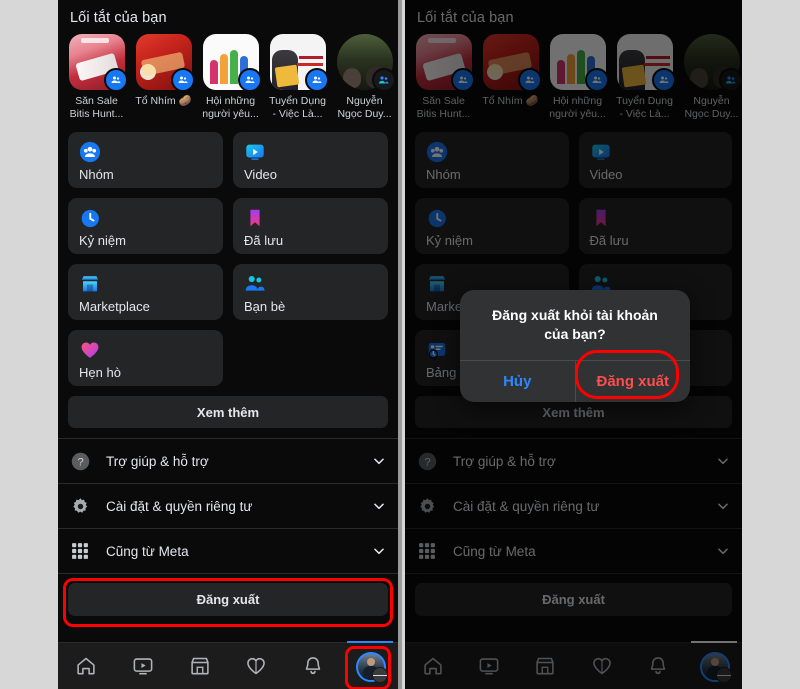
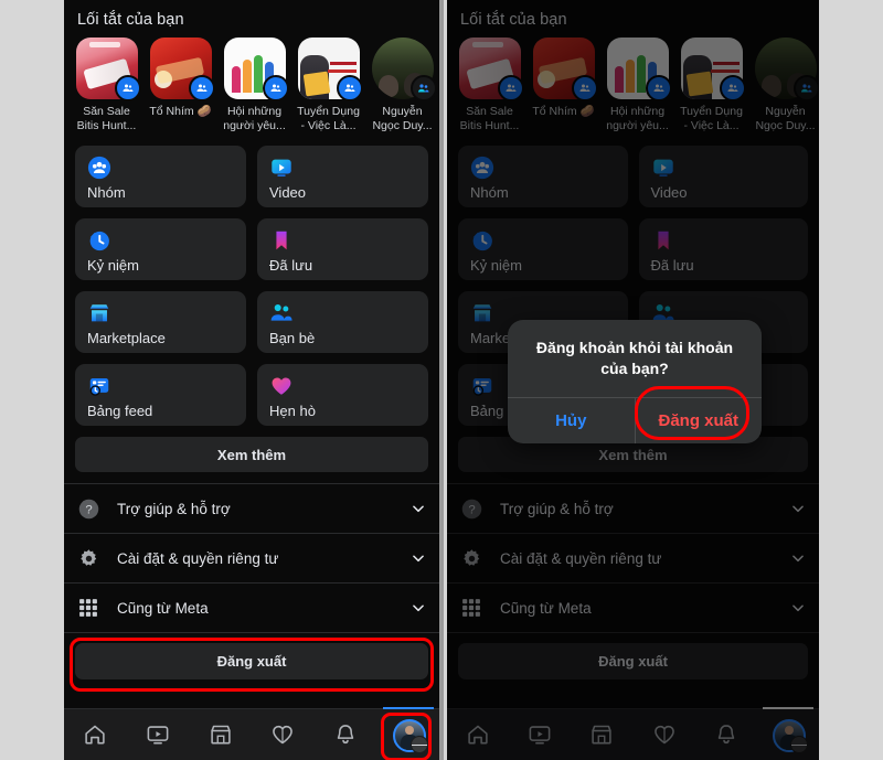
  Lối tắt của bạn
  Săn Sale Bitis Hunt...
  Tổ Nhím 🥔
  Hội những người yêu...
  Tuyển Dụng - Việc Là...
  Nguyễn Ngọc Duy...
  Nhóm
  Video
  Kỷ niệm
  Đã lưu
  Marketplace
  Bạn bè
+ Bảng feed
  Hẹn hò
  Xem thêm
  ?
  Trợ giúp & hỗ trợ
  Cài đặt & quyền riêng tư
  Cũng từ Meta
  Đăng xuất
  Lối tắt của bạn
  Săn Sale Bitis Hunt...
  Tổ Nhím 🥔
  Hội những người yêu...
  Tuyển Dụng - Việc Là...
  Nguyễn Ngọc Duy...
  Nhóm
  Video
  Kỷ niệm
  Đã lưu
  Xem thêm
  ?
  Trợ giúp & hỗ trợ
  Cài đặt & quyền riêng tư
  Cũng từ Meta
  Đăng xuất
- Đăng xuất khỏi tài khoản của bạn?
+ Đăng khoản khỏi tài khoản của bạn?
  Hủy
  Đăng xuất
